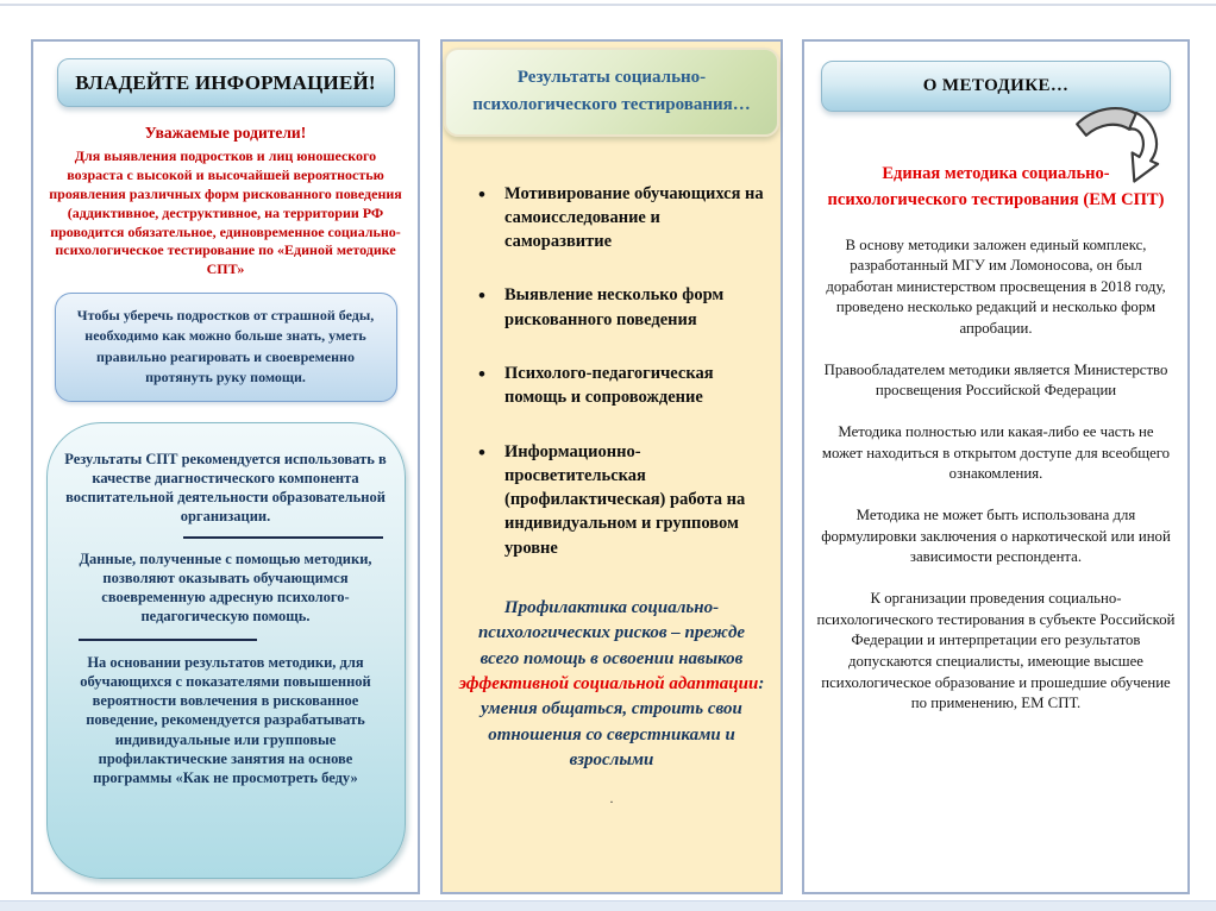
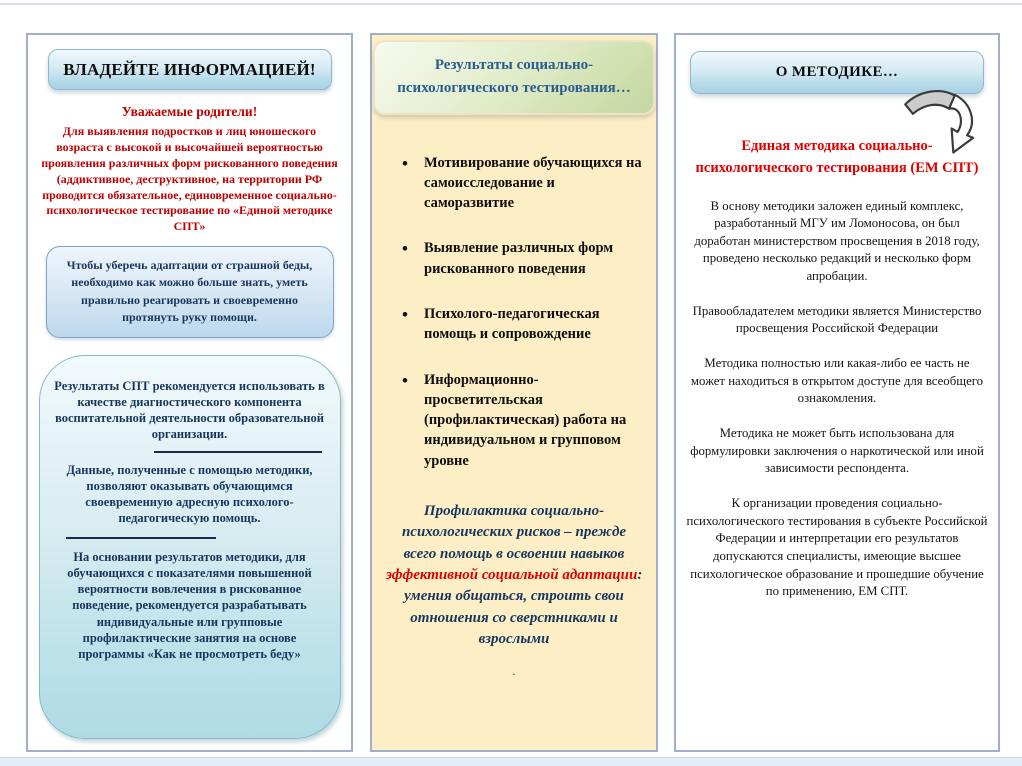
  ВЛАДЕЙТЕ ИНФОРМАЦИЕЙ!
  Уважаемые родители!
  Для выявления подростков и лиц юношеского возраста с высокой и высочайшей вероятностью проявления различных форм рискованного поведения (аддиктивное, деструктивное, на территории РФ проводится обязательное, единовременное социально-психологическое тестирование по «Единой методике СПТ»
- Чтобы уберечь подростков от страшной беды, необходимо как можно больше знать, уметь правильно реагировать и своевременно протянуть руку помощи.
+ Чтобы уберечь адаптации от страшной беды, необходимо как можно больше знать, уметь правильно реагировать и своевременно протянуть руку помощи.
  Результаты СПТ рекомендуется использовать в качестве диагностического компонента воспитательной деятельности образовательной организации.
  Данные, полученные с помощью методики, позволяют оказывать обучающимся своевременную адресную психолого-педагогическую помощь.
  На основании результатов методики, для обучающихся с показателями повышенной вероятности вовлечения в рискованное поведение, рекомендуется разрабатывать индивидуальные или групповые профилактические занятия на основе программы «Как не просмотреть беду»
  Результаты социально-психологического тестирования…
  Мотивирование обучающихся на самоисследование и саморазвитие
- Выявление несколько форм рискованного поведения
+ Выявление различных форм рискованного поведения
  Психолого-педагогическая помощь и сопровождение
  Информационно-просветительская (профилактическая) работа на индивидуальном и групповом уровне
  Профилактика социально-психологических рисков – прежде всего помощь в освоении навыков эффективной социальной адаптации: умения общаться, строить свои отношения со сверстниками и взрослыми
  .
  О МЕТОДИКЕ…
  Единая методика социально-психологического тестирования (ЕМ СПТ)
  В основу методики заложен единый комплекс, разработанный МГУ им Ломоносова, он был доработан министерством просвещения в 2018 году, проведено несколько редакций и несколько форм апробации.
  Правообладателем методики является Министерство просвещения Российской Федерации
  Методика полностью или какая-либо ее часть не может находиться в открытом доступе для всеобщего ознакомления.
  Методика не может быть использована для формулировки заключения о наркотической или иной зависимости респондента.
  К организации проведения социально-психологического тестирования в субъекте Российской Федерации и интерпретации его результатов допускаются специалисты, имеющие высшее психологическое образование и прошедшие обучение по применению, ЕМ СПТ.
